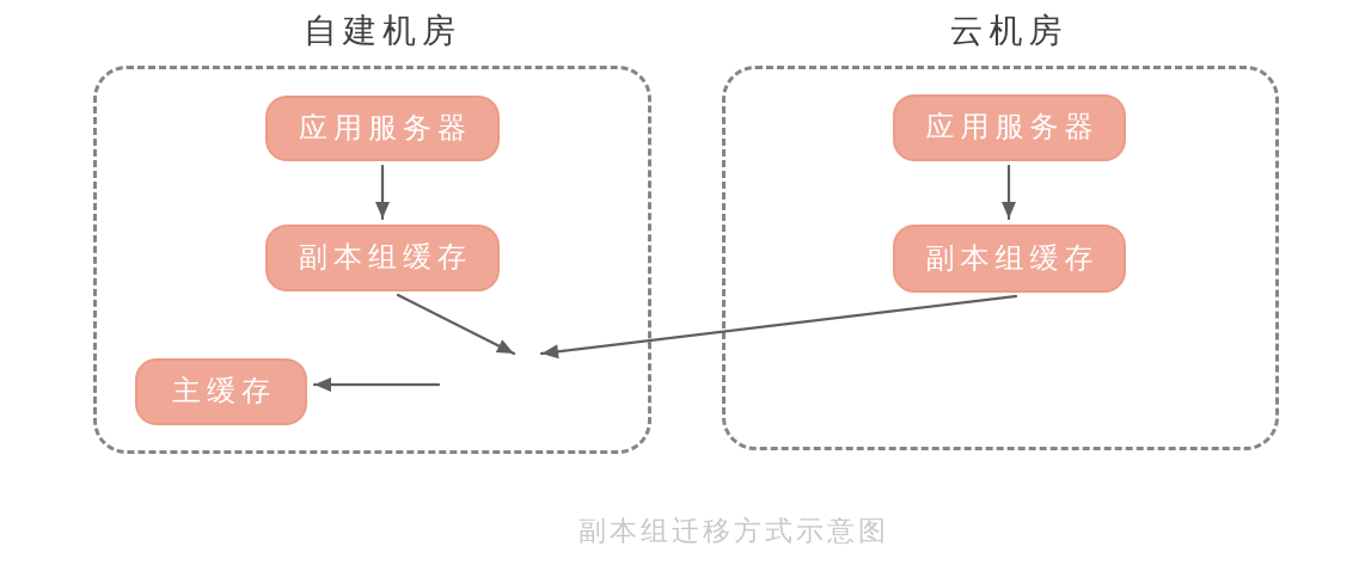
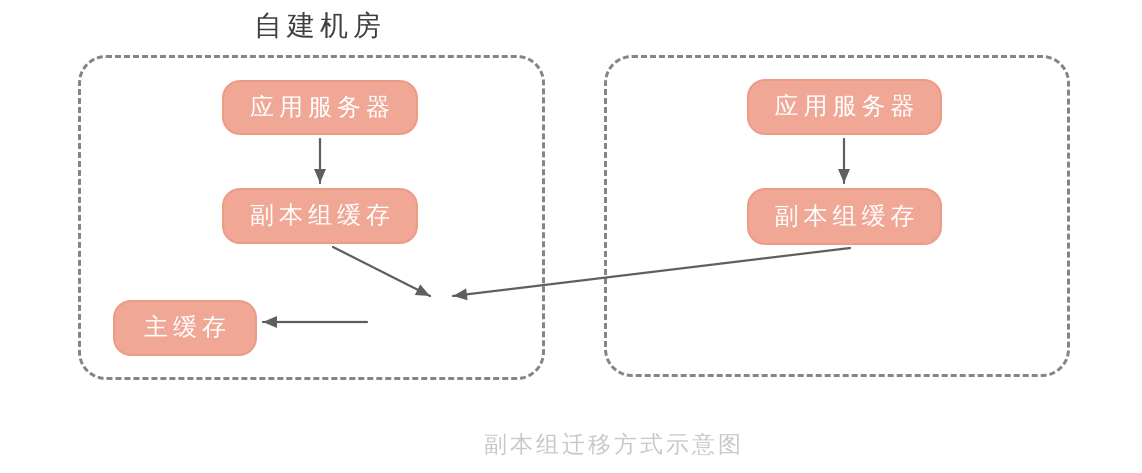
  自建机房
- 云机房
  应用服务器
  副本组缓存
  主缓存
  应用服务器
  副本组缓存
  副本组迁移方式示意图
